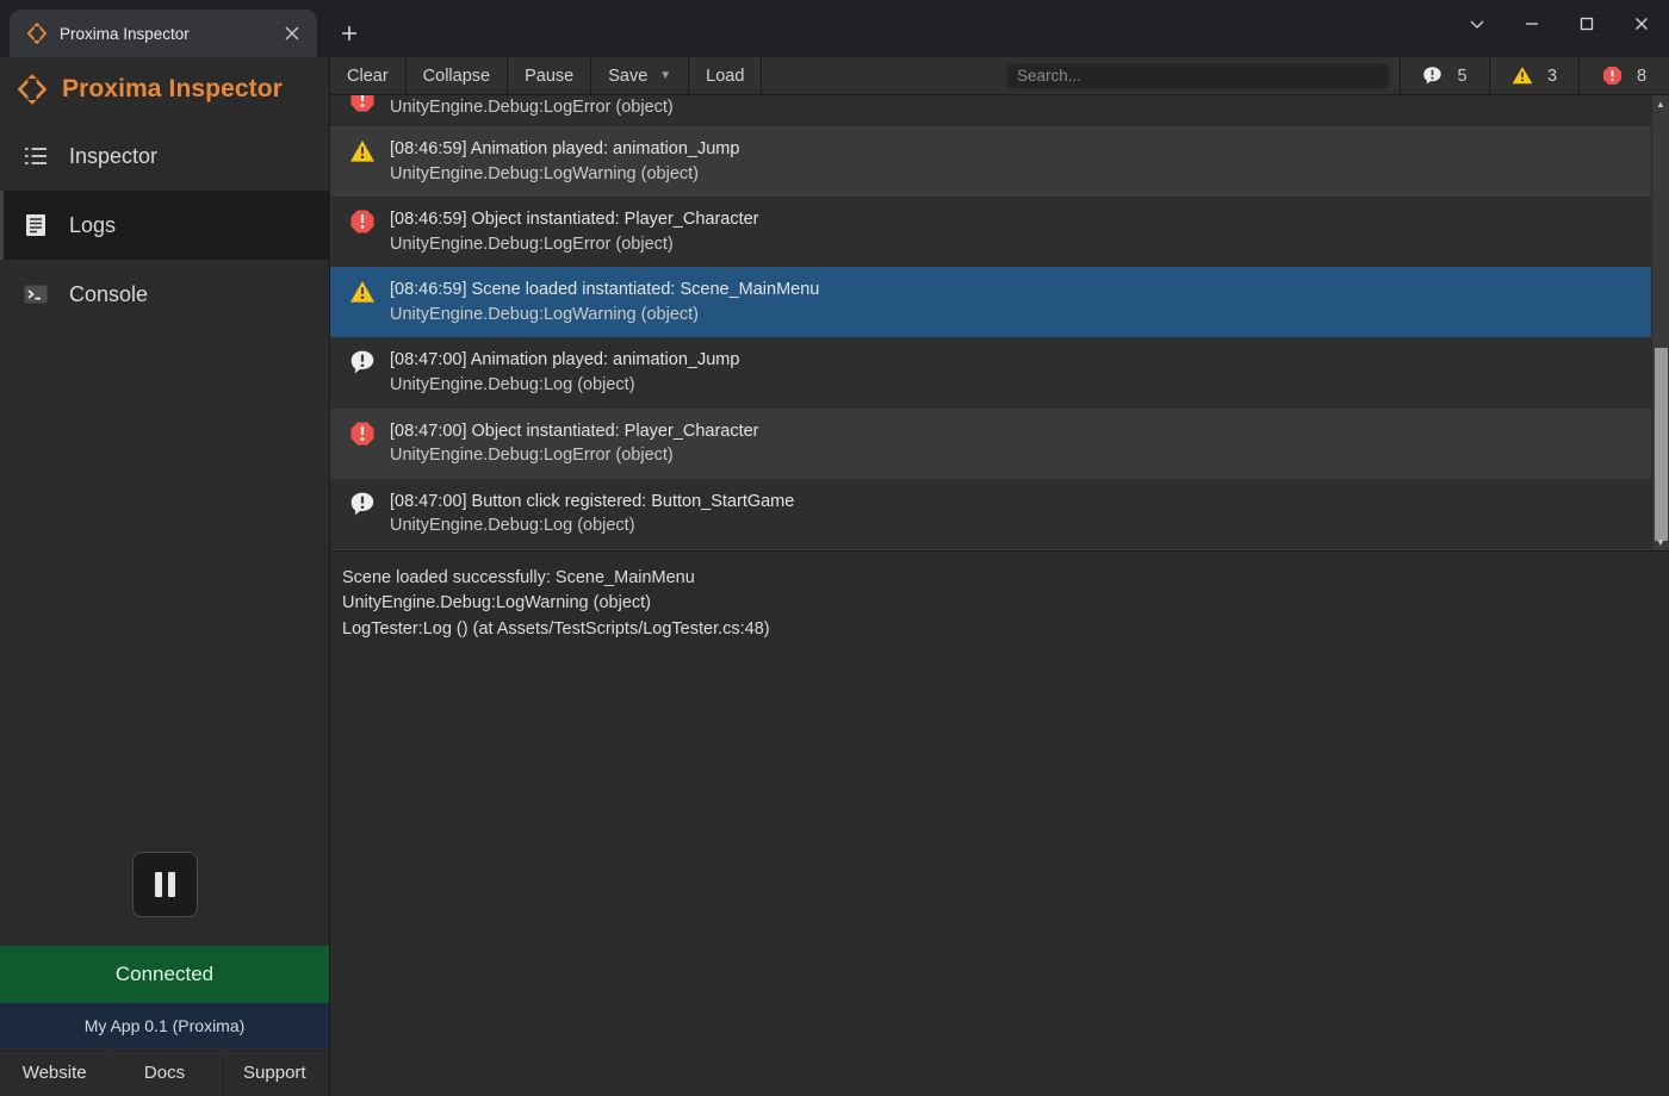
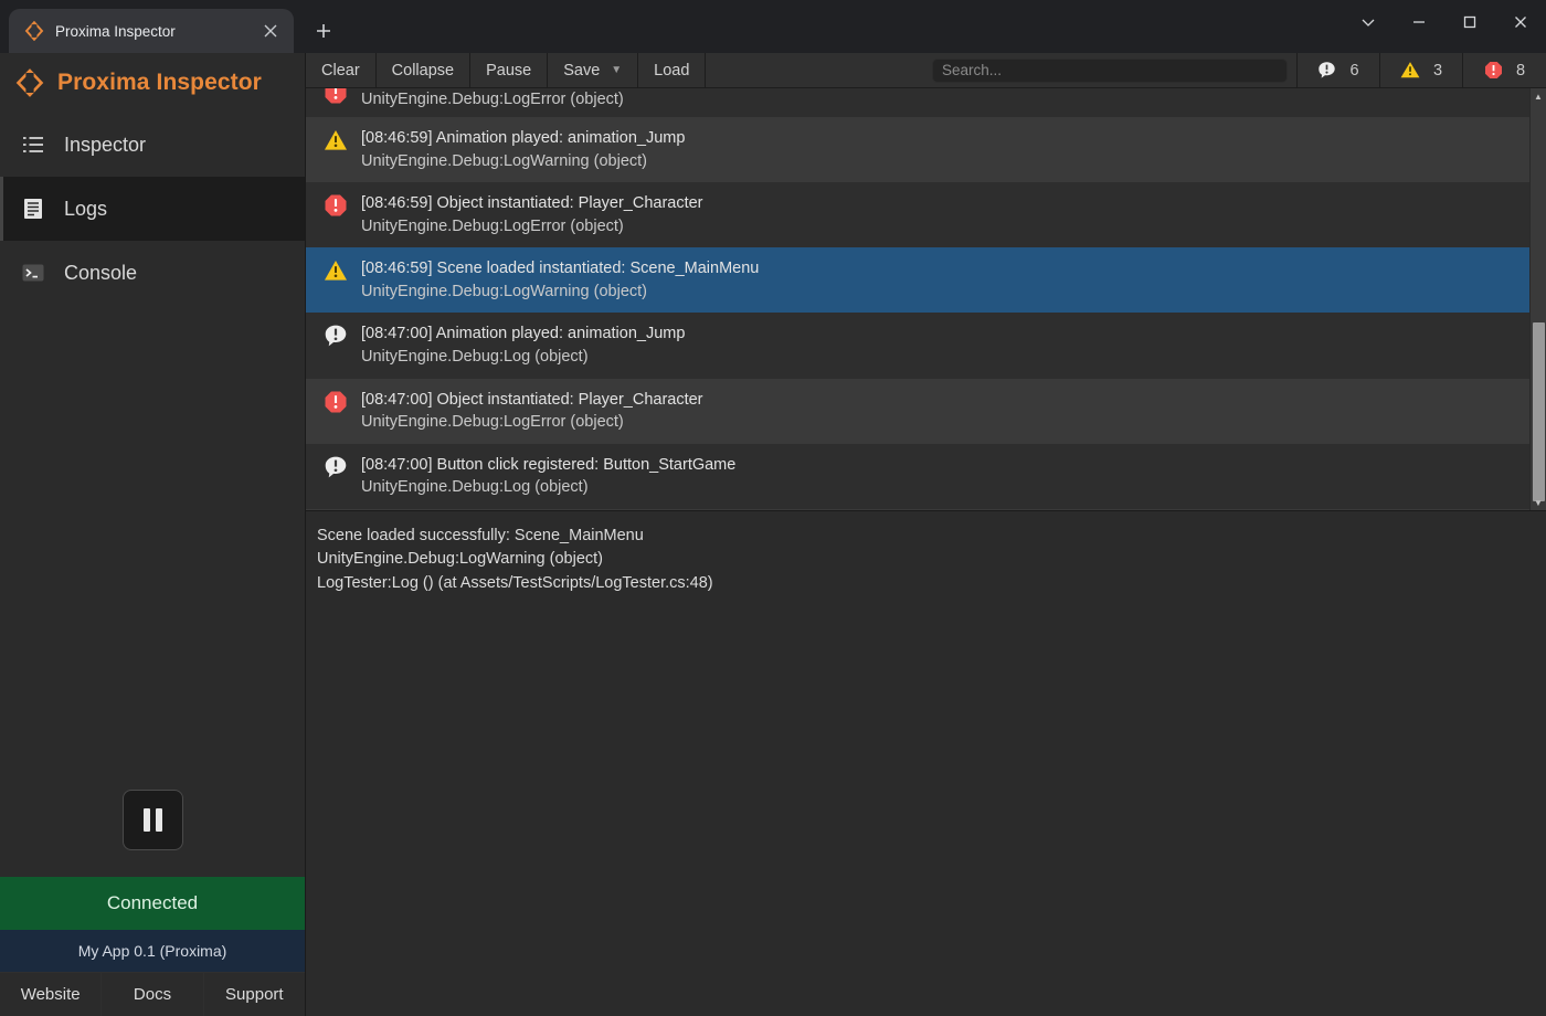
  Proxima Inspector
  Proxima Inspector
  Inspector
  Logs
  Console
  Connected
  My App 0.1 (Proxima)
  Website
  Docs
  Support
  Clear
  Collapse
  Pause
  Save
  ▼
  Load
  Search...
- 5
+ 6
  3
  8
  UnityEngine.Debug:LogError (object)
  [08:46:59] Animation played: animation_Jump
  UnityEngine.Debug:LogWarning (object)
  [08:46:59] Object instantiated: Player_Character
  UnityEngine.Debug:LogError (object)
  [08:46:59] Scene loaded instantiated: Scene_MainMenu
  UnityEngine.Debug:LogWarning (object)
  [08:47:00] Animation played: animation_Jump
  UnityEngine.Debug:Log (object)
  [08:47:00] Object instantiated: Player_Character
  UnityEngine.Debug:LogError (object)
  [08:47:00] Button click registered: Button_StartGame
  UnityEngine.Debug:Log (object)
  ▲
  ▼
  Scene loaded successfully: Scene_MainMenu
  UnityEngine.Debug:LogWarning (object)
  LogTester:Log () (at Assets/TestScripts/LogTester.cs:48)
